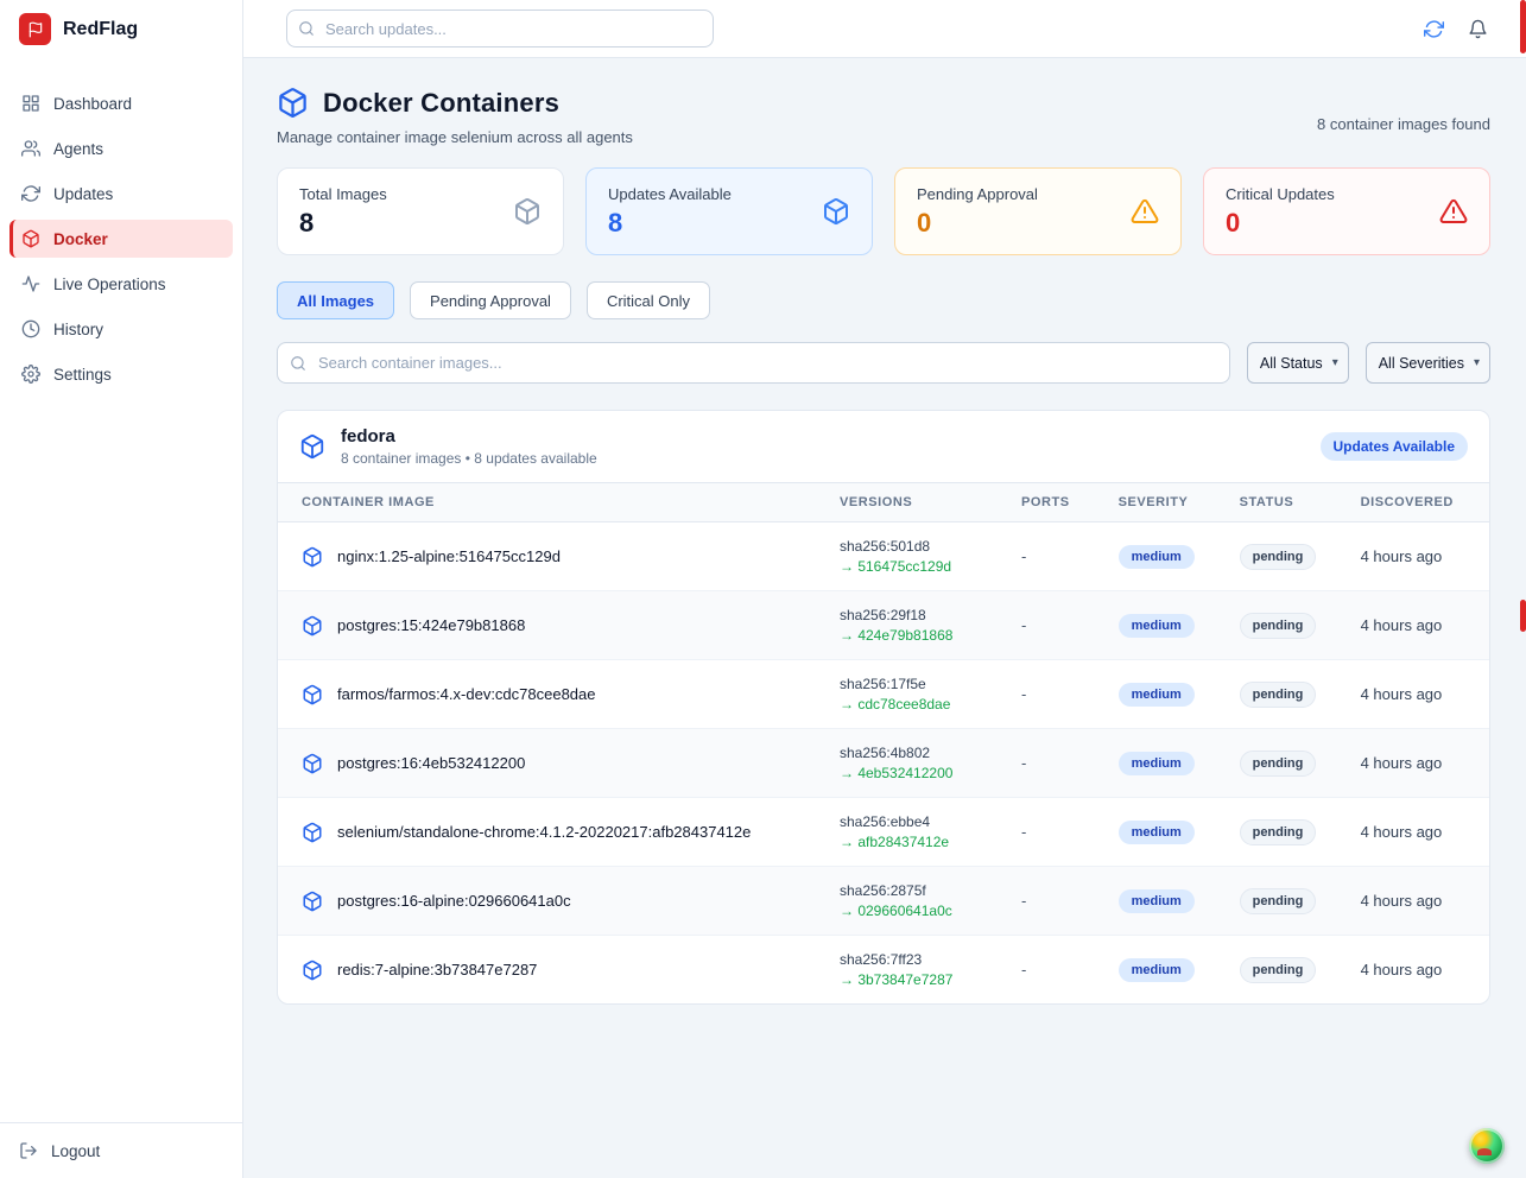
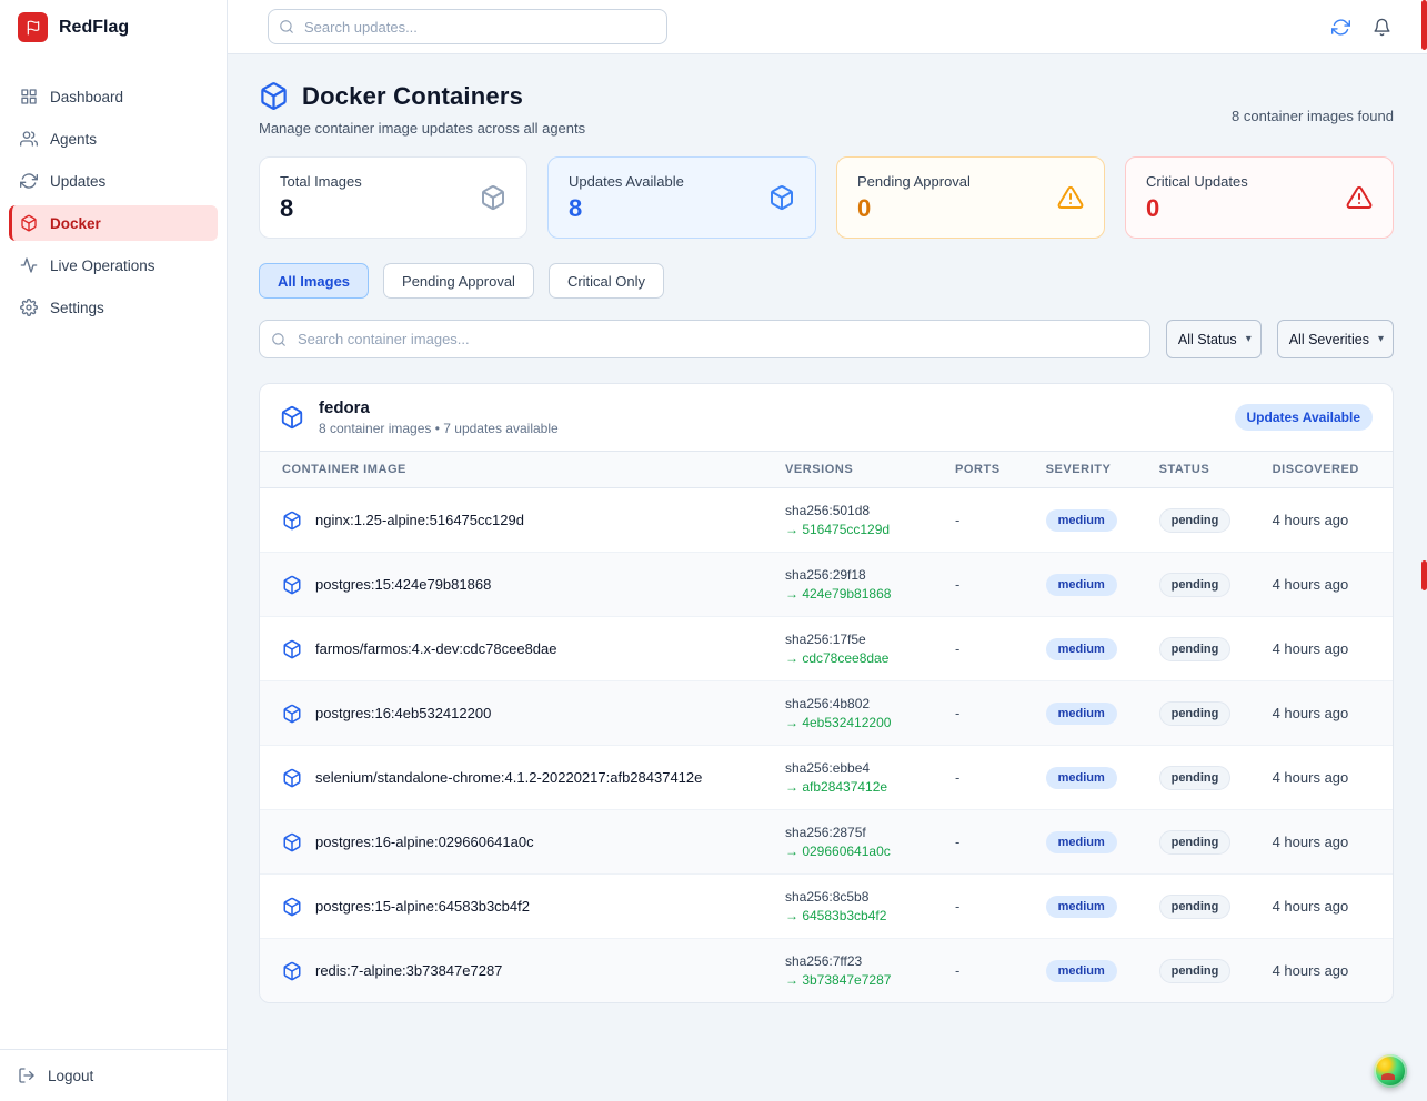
  RedFlag
  Dashboard
  Agents
  Updates
  Docker
  Live Operations
- History
  Settings
  Logout
  Search updates...
  Docker Containers
- Manage container image selenium across all agents
+ Manage container image updates across all agents
  8 container images found
  Total Images
  8
  Updates Available
  8
  Pending Approval
  0
  Critical Updates
  0
  All Images
  Pending Approval
  Critical Only
  Search container images...
  All Status
  ▾
  All Severities
  ▾
  fedora
- 8 container images • 8 updates available
+ 8 container images • 7 updates available
  Updates Available
  CONTAINER IMAGE	VERSIONS	PORTS	SEVERITY	STATUS	DISCOVERED
  nginx:1.25-alpine:516475cc129d	sha256:501d8→ 516475cc129d	-	medium	pending	4 hours ago
  postgres:15:424e79b81868	sha256:29f18→ 424e79b81868	-	medium	pending	4 hours ago
  farmos/farmos:4.x-dev:cdc78cee8dae	sha256:17f5e→ cdc78cee8dae	-	medium	pending	4 hours ago
  postgres:16:4eb532412200	sha256:4b802→ 4eb532412200	-	medium	pending	4 hours ago
  selenium/standalone-chrome:4.1.2-20220217:afb28437412e	sha256:ebbe4→ afb28437412e	-	medium	pending	4 hours ago
  postgres:16-alpine:029660641a0c	sha256:2875f→ 029660641a0c	-	medium	pending	4 hours ago
+ postgres:15-alpine:64583b3cb4f2	sha256:8c5b8→ 64583b3cb4f2	-	medium	pending	4 hours ago
  redis:7-alpine:3b73847e7287	sha256:7ff23→ 3b73847e7287	-	medium	pending	4 hours ago
